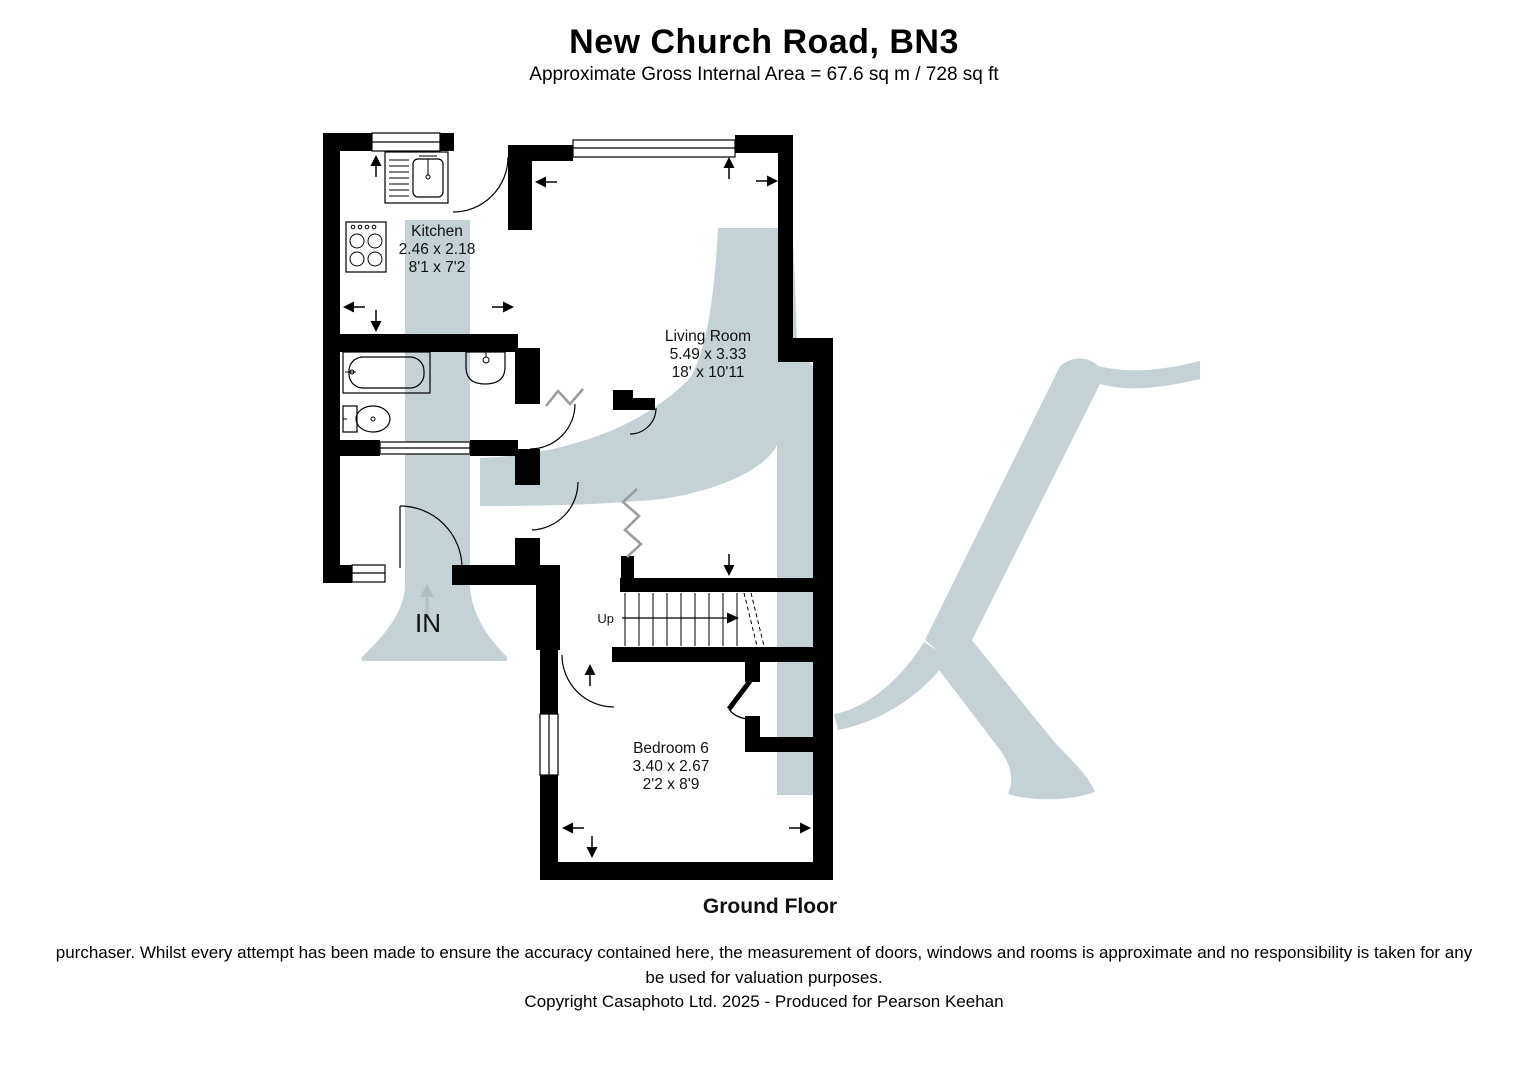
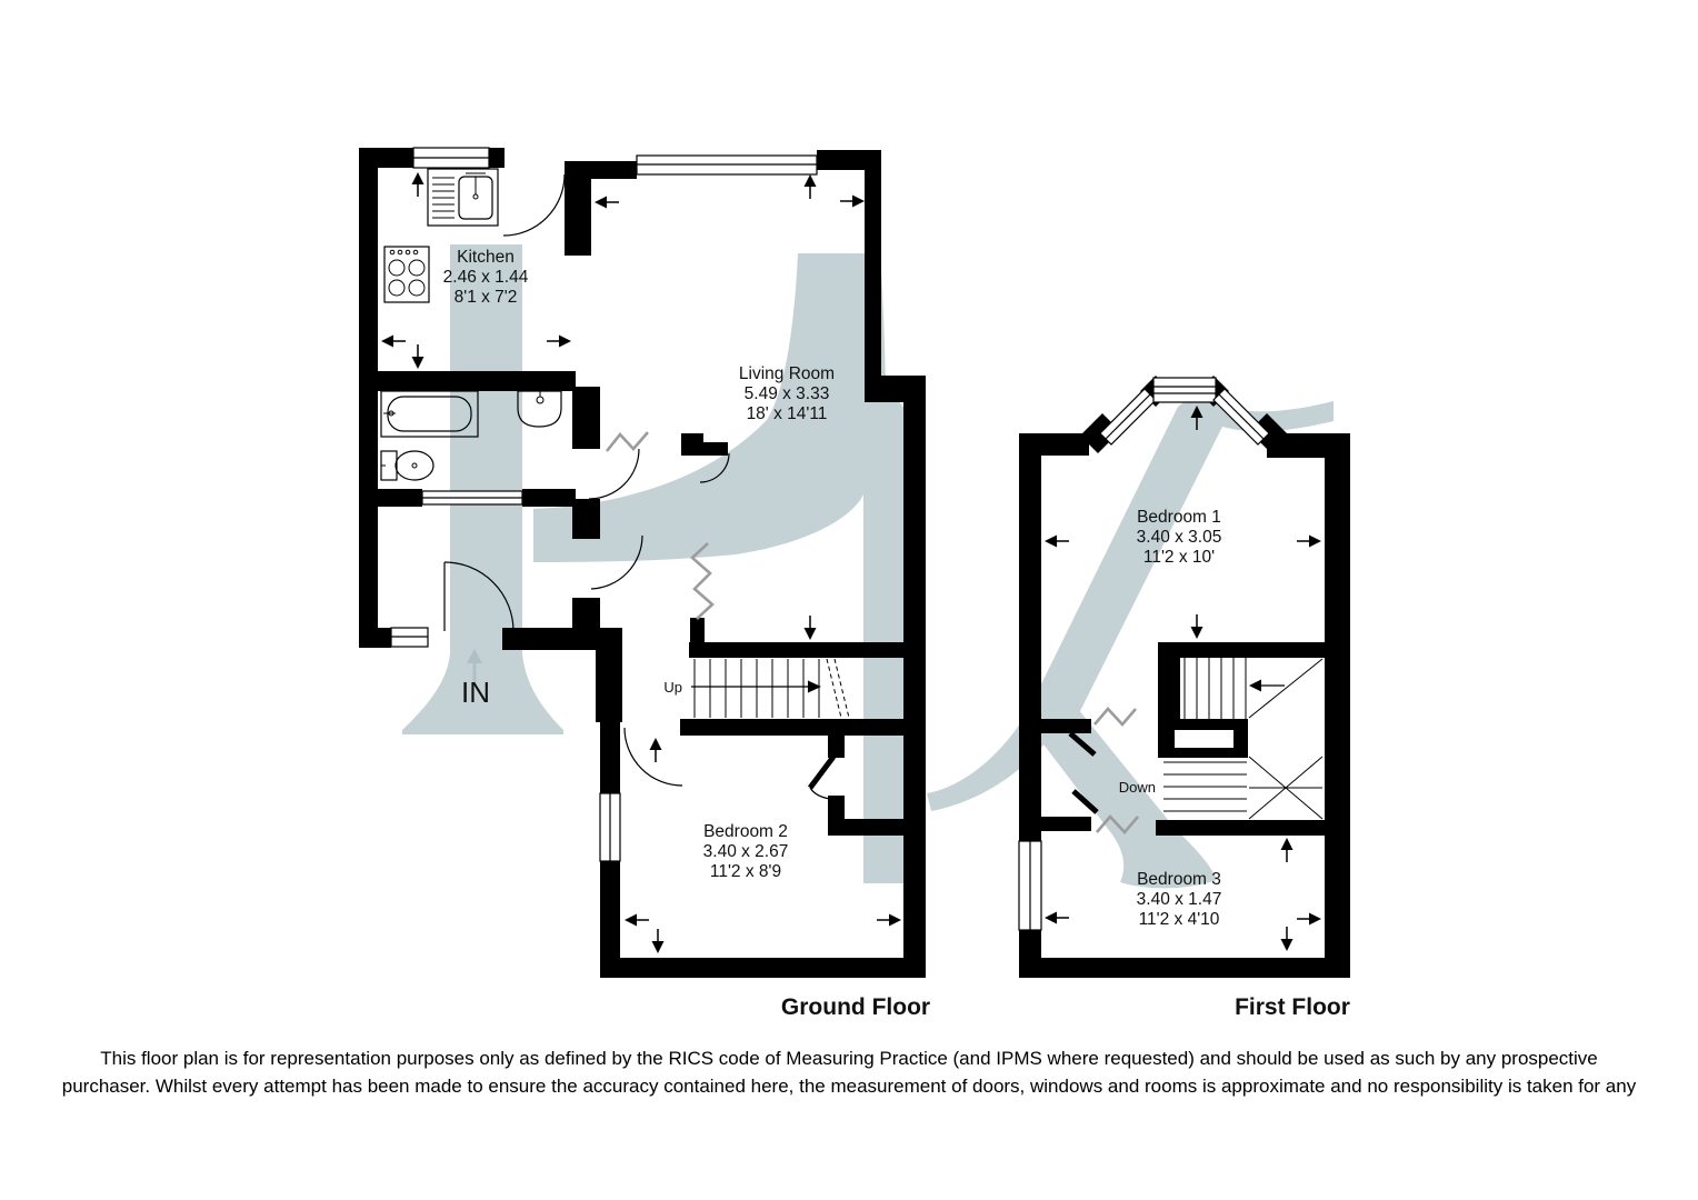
- New Church Road, BN3
- Approximate Gross Internal Area = 67.6 sq m / 728 sq ft
  Up
  IN
  Kitchen
- 2.46 x 2.18
+ 2.46 x 1.44
  8'1 x 7'2
  Living Room
  5.49 x 3.33
- 18' x 10'11
+ 18' x 14'11
- Bedroom 6
+ Bedroom 2
  3.40 x 2.67
- 2'2 x 8'9
+ 11'2 x 8'9
  Ground Floor
+ Down
+ Bedroom 1
+ 3.40 x 3.05
+ 11'2 x 10'
+ Bedroom 3
+ 3.40 x 1.47
+ 11'2 x 4'10
+ First Floor
+ This floor plan is for representation purposes only as defined by the RICS code of Measuring Practice (and IPMS where requested) and should be used as such by any prospective
  purchaser. Whilst every attempt has been made to ensure the accuracy contained here, the measurement of doors, windows and rooms is approximate and no responsibility is taken for any
- be used for valuation purposes.
- Copyright Casaphoto Ltd. 2025 - Produced for Pearson Keehan
